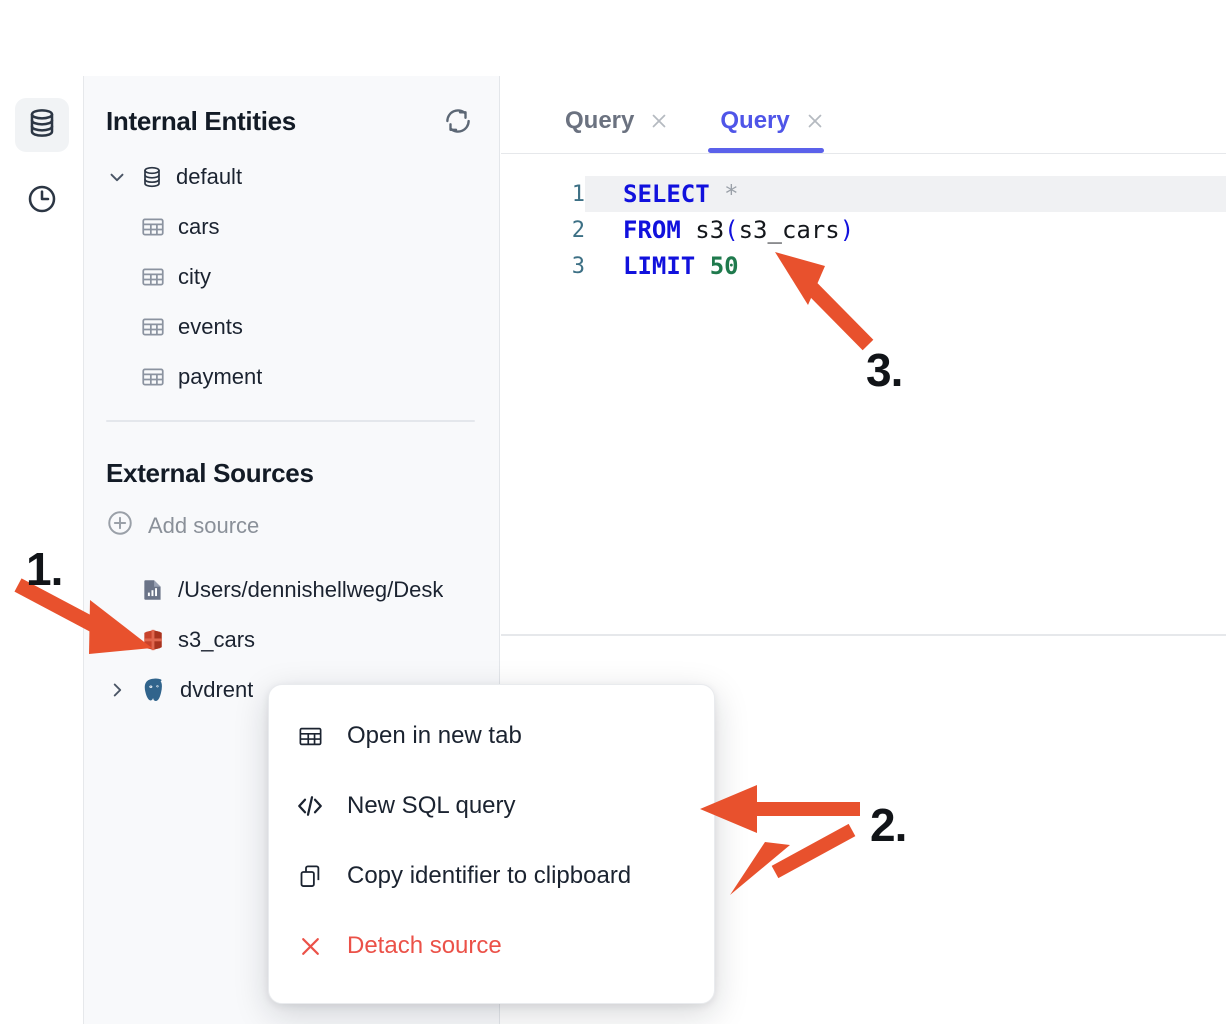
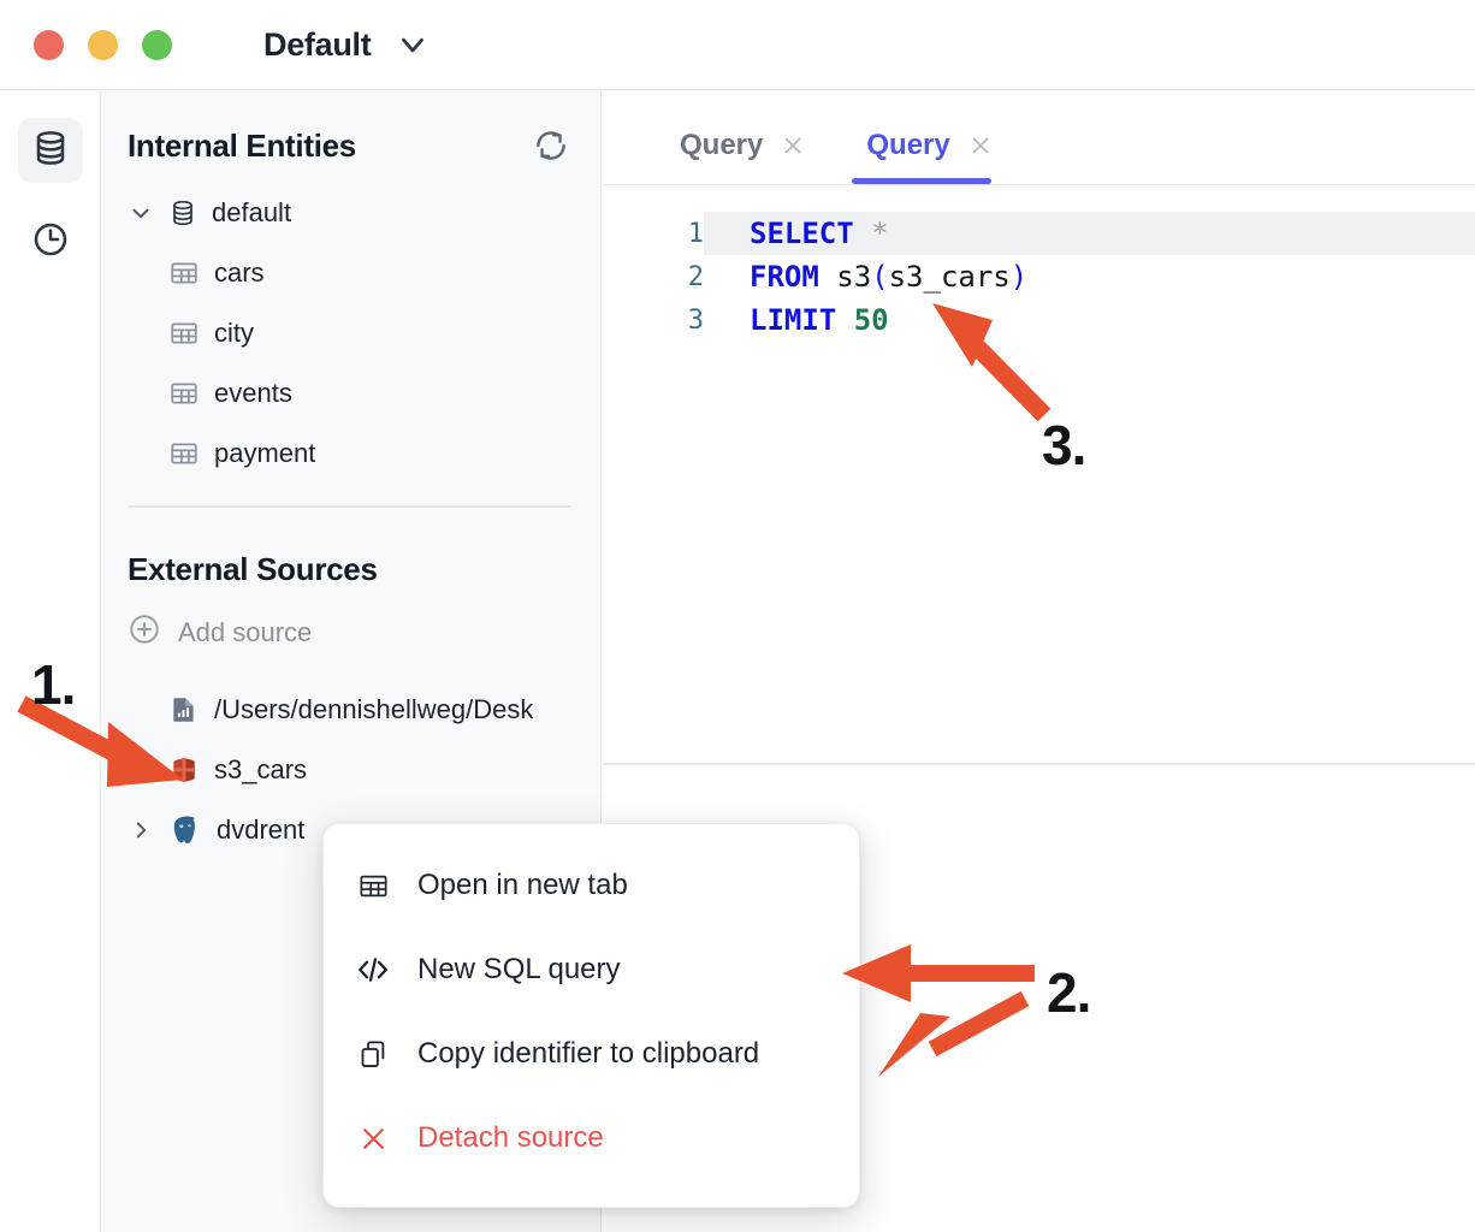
+ Default
  Internal Entities
  default
  cars
  city
  events
  payment
  External Sources
  Add source
  /Users/dennishellweg/Desk
  s3_cars
  dvdrent
  Query
  Query
  1
  SELECT *
  2
  FROM s3(s3_cars)
  3
  LIMIT 50
  Open in new tab
  New SQL query
  Copy identifier to clipboard
  Detach source
  1.
  2.
  3.
